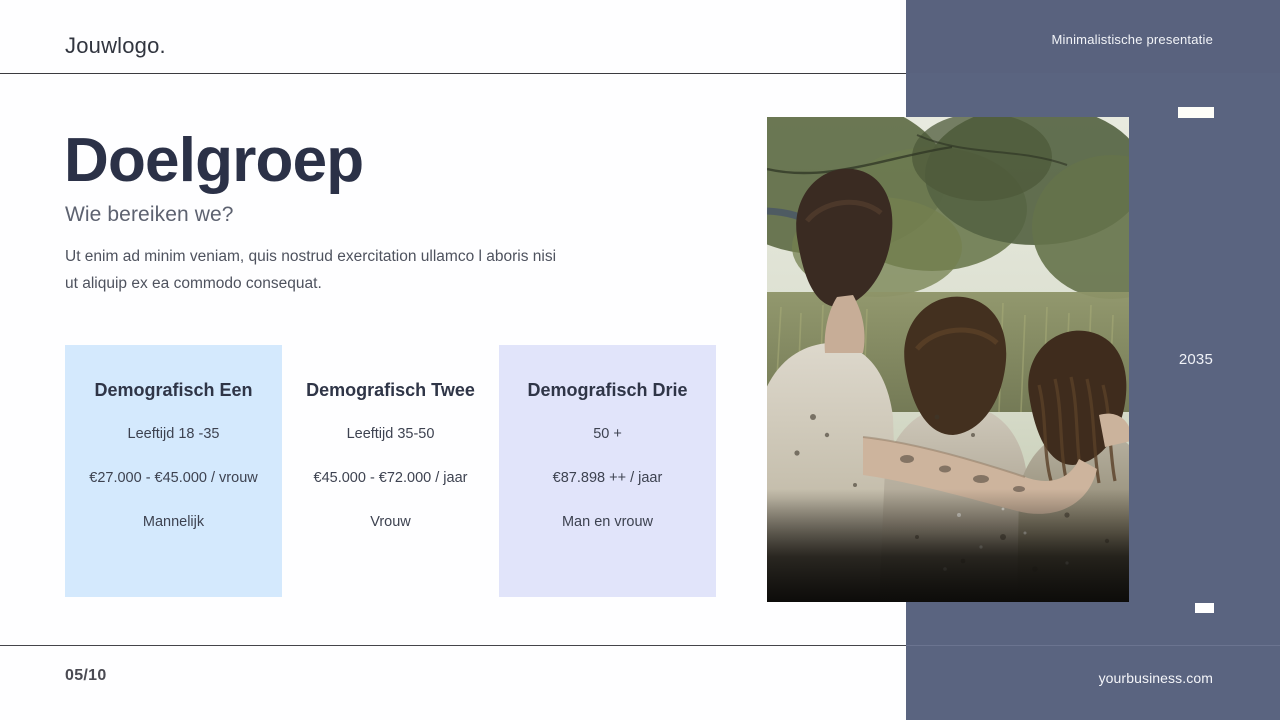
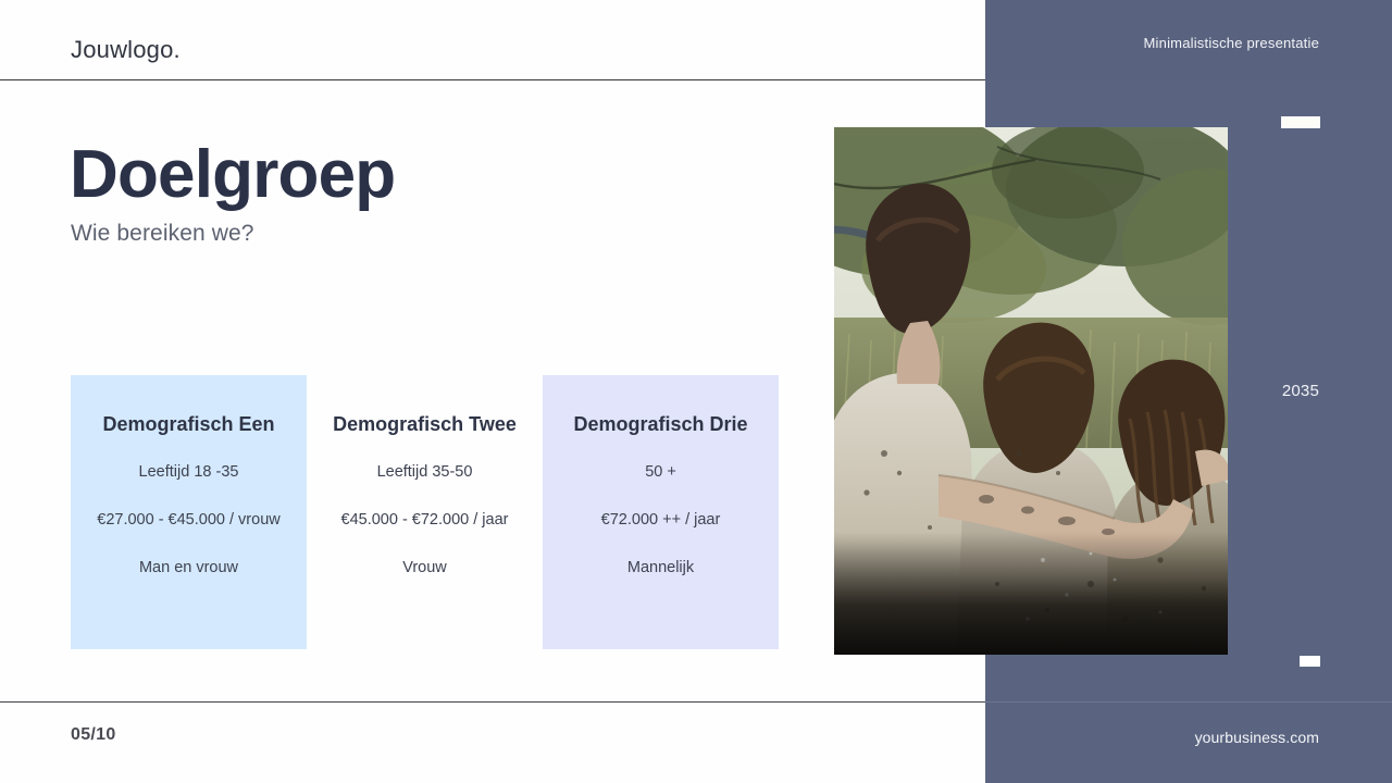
  Minimalistische presentatie
  2035
  yourbusiness.com
  Jouwlogo.
  Doelgroep
  Wie bereiken we?
- Ut enim ad minim veniam, quis nostrud exercitation ullamco l aboris nisi ut aliquip ex ea commodo consequat.
  Demografisch Een
  Leeftijd 18 -35
  €27.000 - €45.000 / vrouw
- Mannelijk
+ Man en vrouw
  Demografisch Twee
  Leeftijd 35-50
  €45.000 - €72.000 / jaar
  Vrouw
  Demografisch Drie
  50 +
- €87.898 ++ / jaar
+ €72.000 ++ / jaar
- Man en vrouw
+ Mannelijk
  05/10
